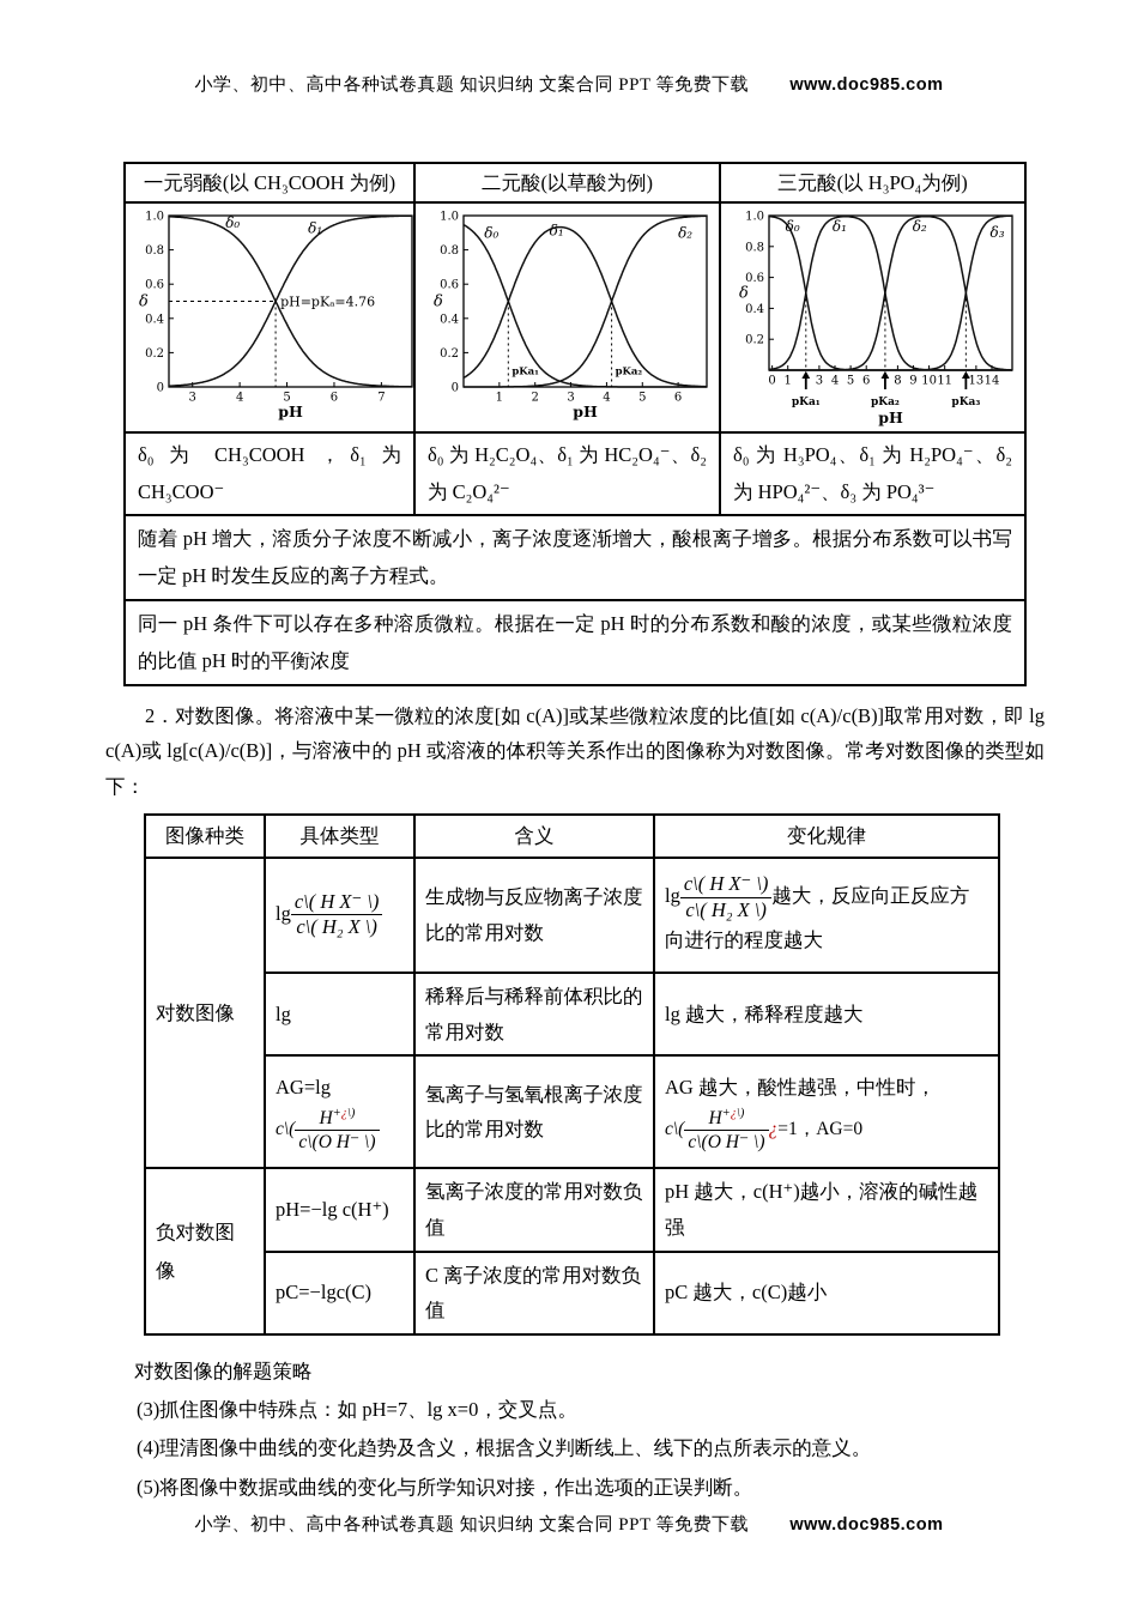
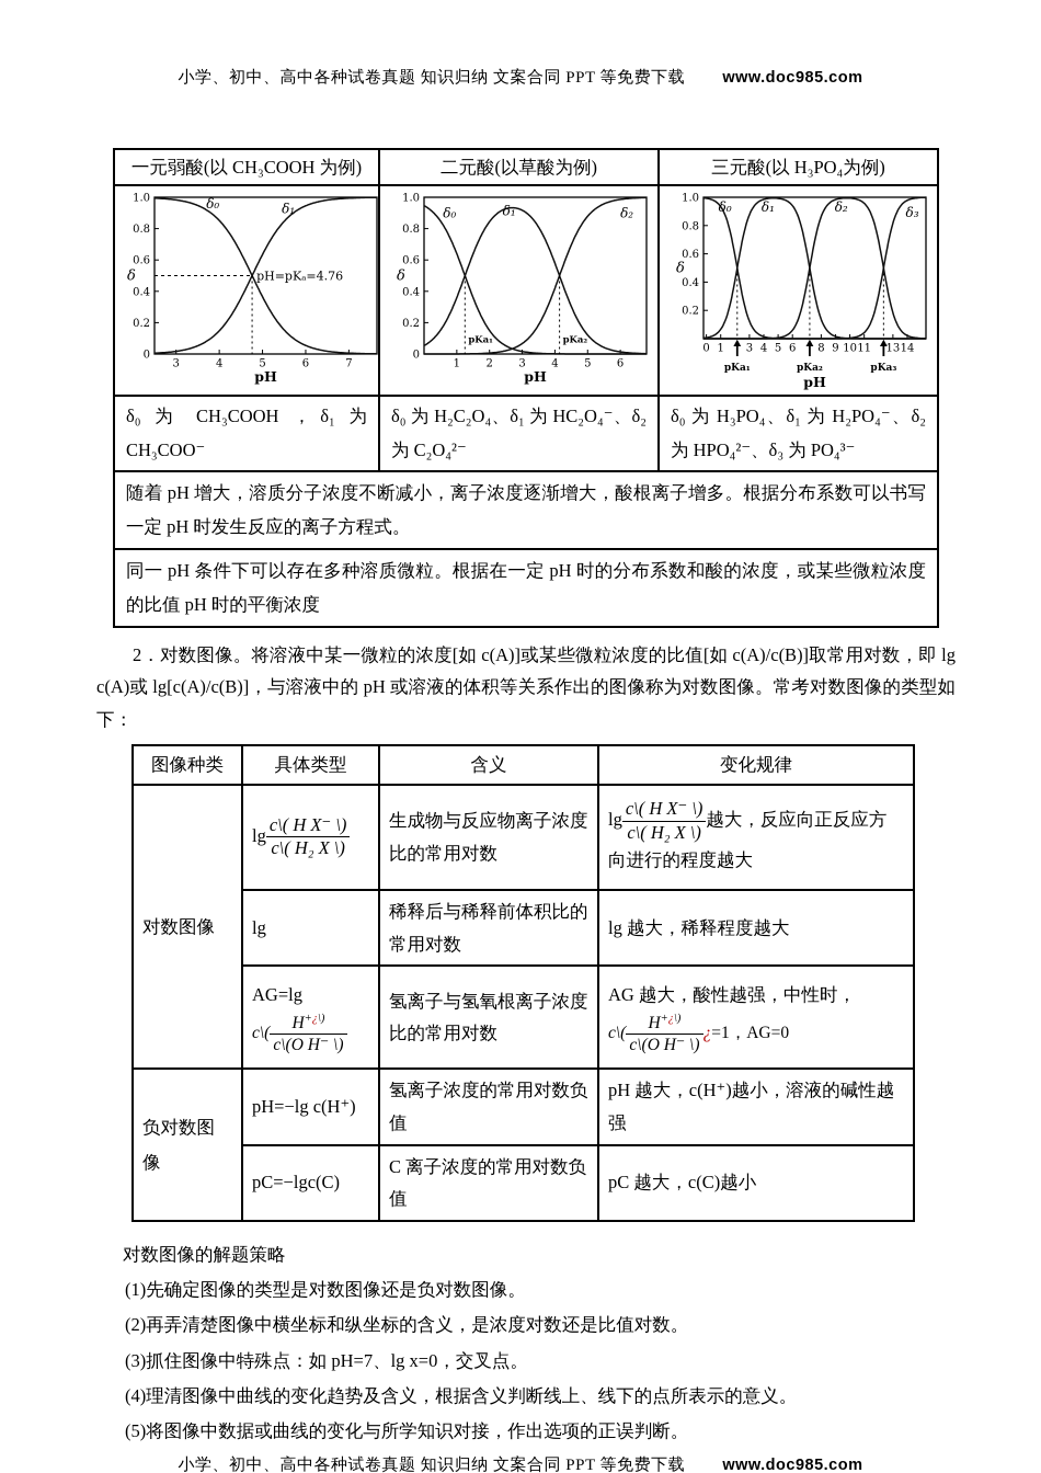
  小学、初中、高中各种试卷真题 知识归纳 文案合同 PPT 等免费下载 www.doc985.com
  一元弱酸(以 CH₃COOH 为例)	二元酸(以草酸为例)	三元酸(以 H₃PO₄为例)
  0 0.2 0.4 0.6 0.8 1.0 3 4 5 6 7 δ pH δ₀ δ₁ pH=pKₐ=4.76	0 0.2 0.4 0.6 0.8 1.0 1 2 3 4 5 6 δ pH δ₀ δ₁ δ₂ pKa₁ pKa₂	0.2 0.4 0.6 0.8 1.0 0 1 3 4 5 6 8 9 1011 1314 δ pH δ₀ δ₁ δ₂ δ₃ pKa₁ pKa₂ pKa₃
  δ₀ 为 CH₃COOH ，δ₁ 为 CH₃COO⁻	δ₀ 为 H₂C₂O₄、δ₁ 为 HC₂O₄⁻、δ₂ 为 C₂O₄²⁻	δ₀ 为 H₃PO₄、δ₁ 为 H₂PO₄⁻、δ₂ 为 HPO₄²⁻、δ₃ 为 PO₄³⁻
  随着 pH 增大，溶质分子浓度不断减小，离子浓度逐渐增大，酸根离子增多。根据分布系数可以书写一定 pH 时发生反应的离子方程式。
  同一 pH 条件下可以存在多种溶质微粒。根据在一定 pH 时的分布系数和酸的浓度，或某些微粒浓度的比值 pH 时的平衡浓度
  2．对数图像。将溶液中某一微粒的浓度[如 c(A)]或某些微粒浓度的比值[如 c(A)/c(B)]取常用对数，即 lg c(A)或 lg[c(A)/c(B)]，与溶液中的 pH 或溶液的体积等关系作出的图像称为对数图像。常考对数图像的类型如下：
  图像种类	具体类型	含义	变化规律
  对数图像	lgc\( H X⁻ \)c\( H₂ X \)	生成物与反应物离子浓度比的常用对数	lgc\( H X⁻ \)c\( H₂ X \)越大，反应向正反应方向进行的程度越大
  lg	稀释后与稀释前体积比的常用对数	lg 越大，稀释程度越大
  AG=lg c\(H+¿\)c\(O H⁻ \)	氢离子与氢氧根离子浓度比的常用对数	AG 越大，酸性越强，中性时， c\(H+¿\)c\(O H⁻ \)¿=1，AG=0
  负对数图像	pH=−lg c(H⁺)	氢离子浓度的常用对数负值	pH 越大，c(H⁺)越小，溶液的碱性越强
  pC=−lgc(C)	C 离子浓度的常用对数负值	pC 越大，c(C)越小
  对数图像的解题策略
+ (1)先确定图像的类型是对数图像还是负对数图像。
+ (2)再弄清楚图像中横坐标和纵坐标的含义，是浓度对数还是比值对数。
  (3)抓住图像中特殊点：如 pH=7、lg x=0，交叉点。
  (4)理清图像中曲线的变化趋势及含义，根据含义判断线上、线下的点所表示的意义。
  (5)将图像中数据或曲线的变化与所学知识对接，作出选项的正误判断。
  小学、初中、高中各种试卷真题 知识归纳 文案合同 PPT 等免费下载 www.doc985.com
